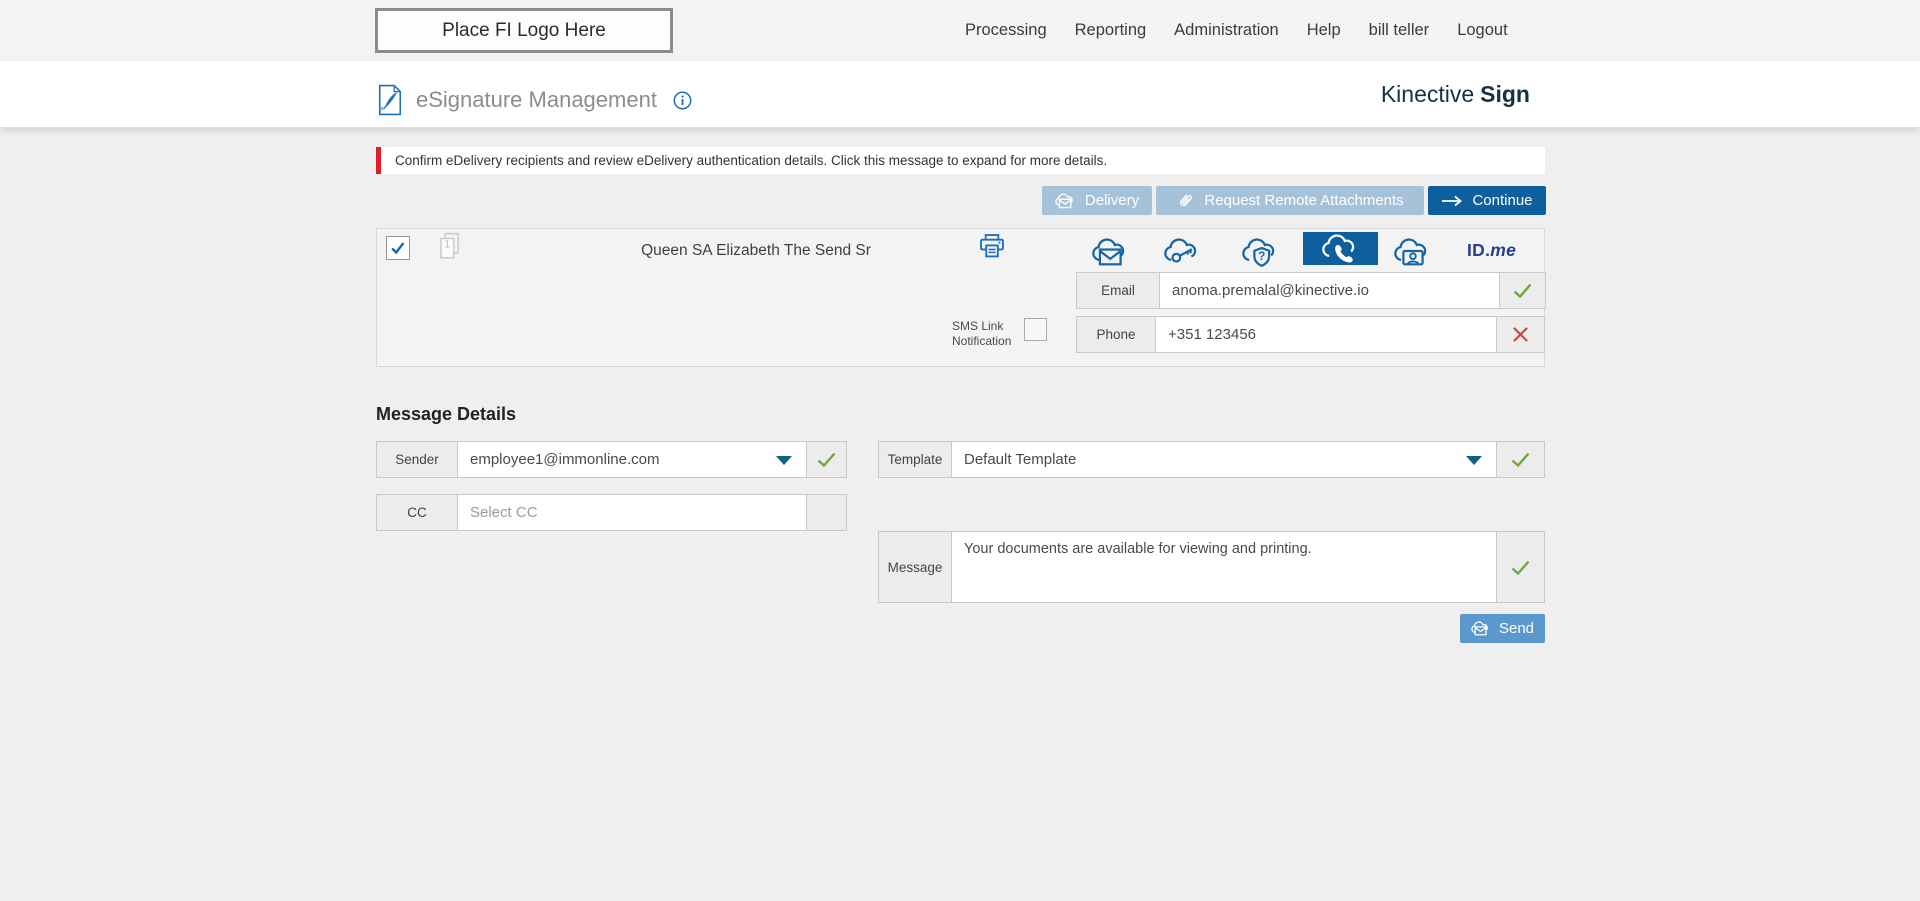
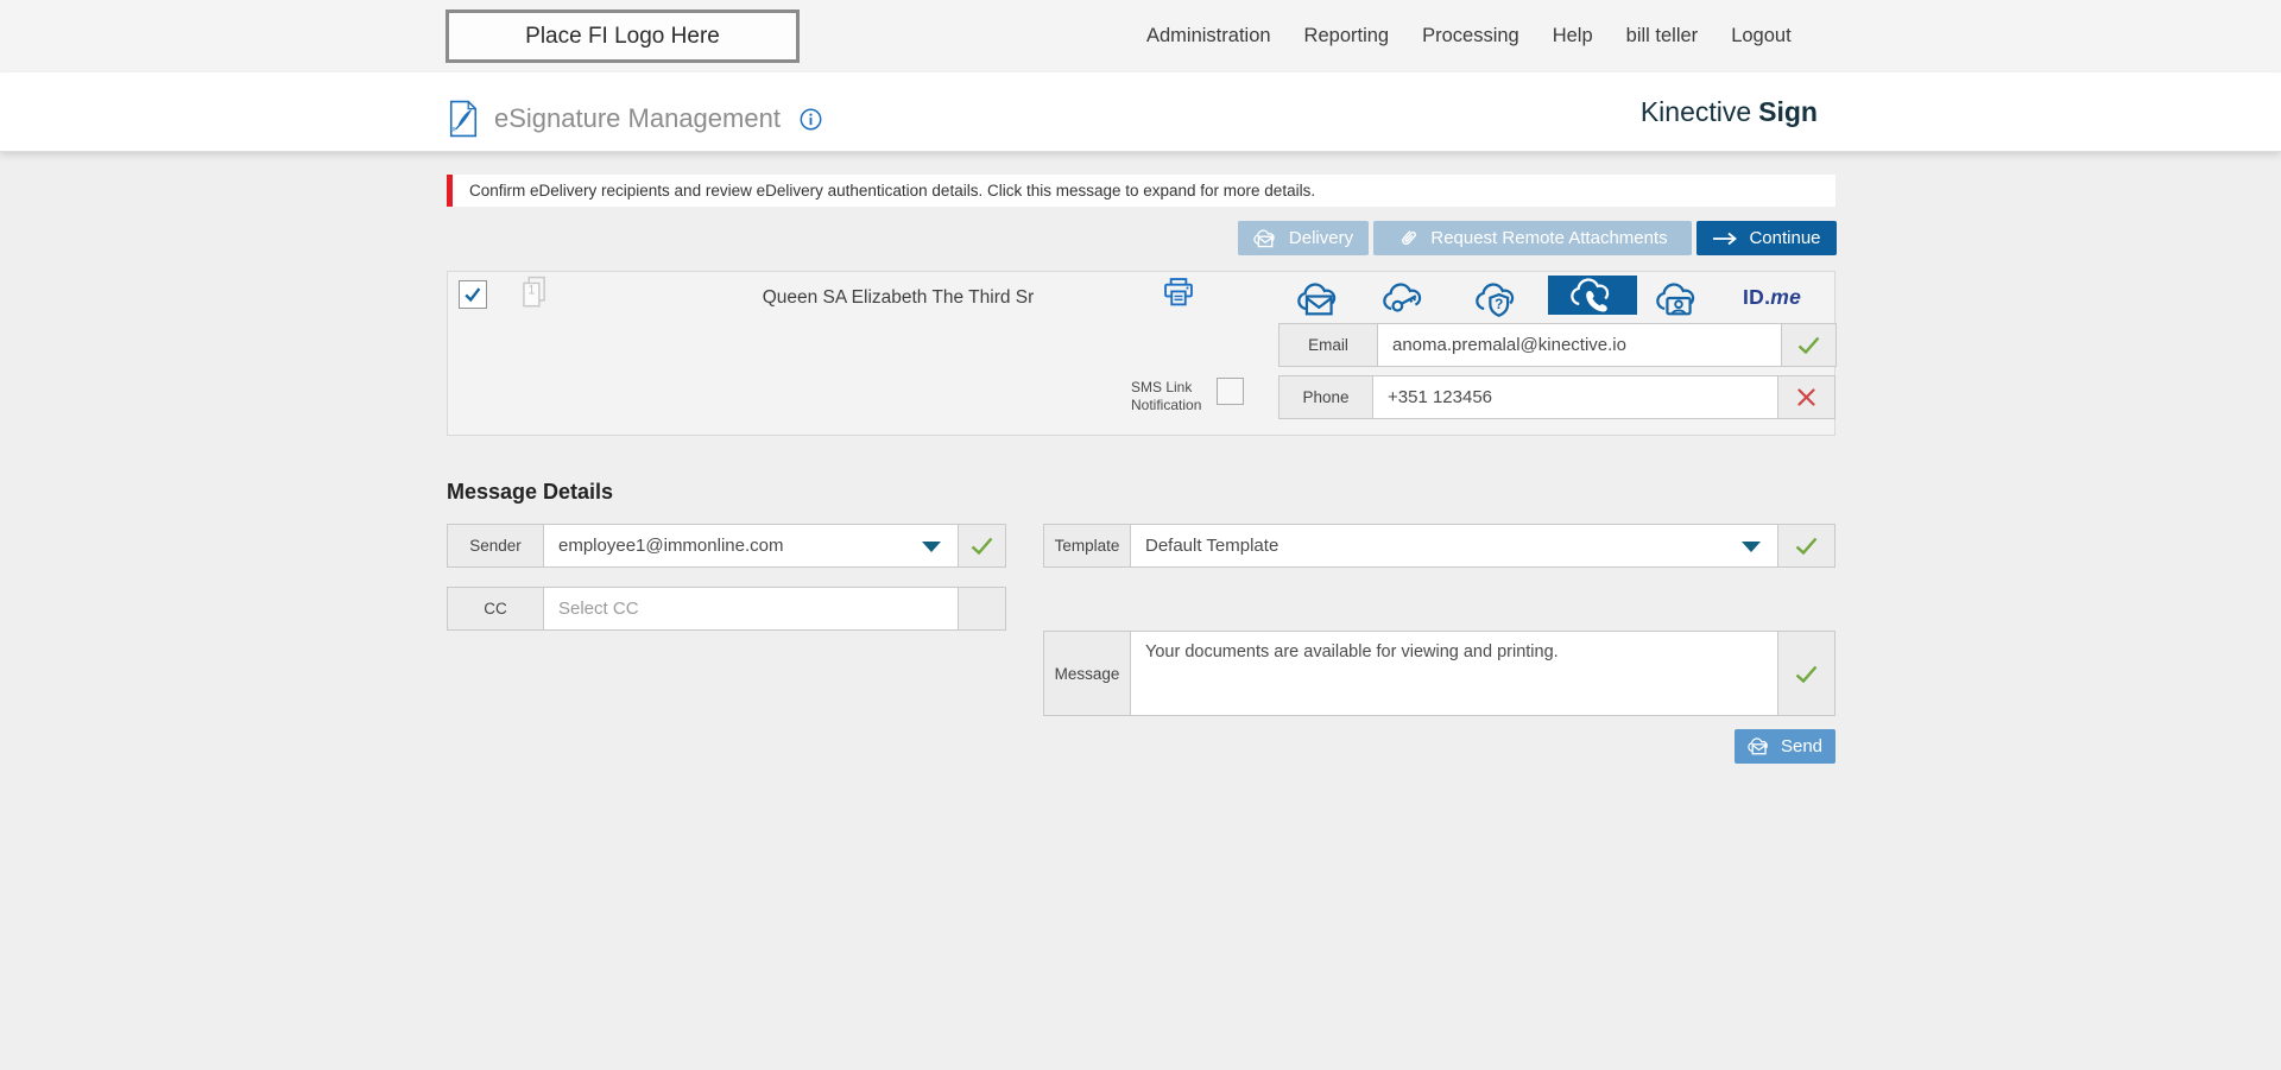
  Place FI Logo Here
- Processing
+ Administration
  Reporting
- Administration
+ Processing
  Help
  bill teller
  Logout
  eSignature Management
  Kinective
  Sign
  Confirm eDelivery recipients and review eDelivery authentication details. Click this message to expand for more details.
  Delivery
  Request Remote Attachments
  Continue
  1
- Queen SA Elizabeth The Send Sr
+ Queen SA Elizabeth The Third Sr
  ?
  ID.me
  Email
  anoma.premalal@kinective.io
  SMS Link
  Notification
  Phone
  +351 123456
  Message Details
  Sender
  employee1@immonline.com
  CC
  Select CC
  Template
  Default Template
  Message
  Your documents are available for viewing and printing.
  Send
